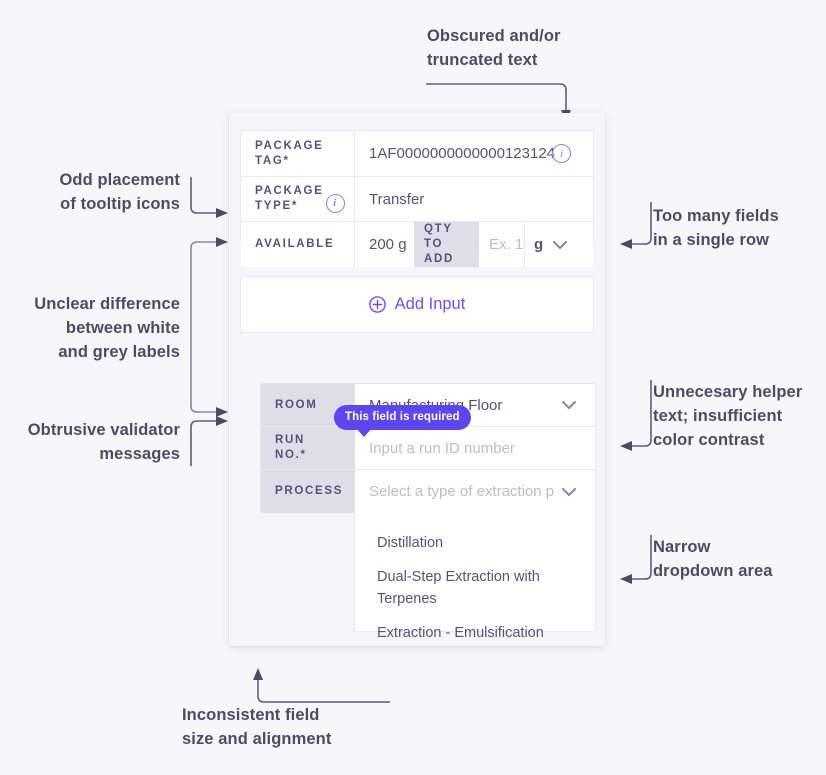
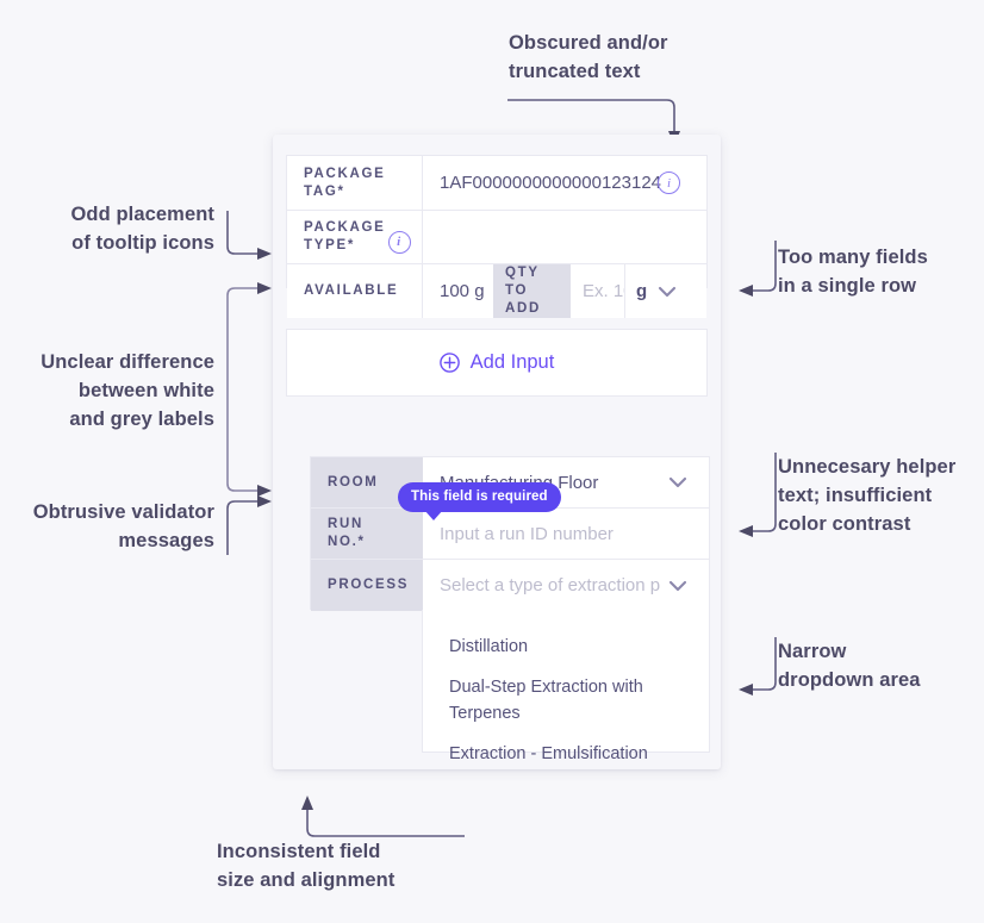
  Obscured and/or
  truncated text
  Odd placement
  of tooltip icons
  Unclear difference
  between white
  and grey labels
  Obtrusive validator
  messages
  Too many fields
  in a single row
  Unnecesary helper
  text; insufficient
  color contrast
  Narrow
  dropdown area
  Inconsistent field
  size and alignment
  PACKAGE TAG*
  1AF0000000000000123124
  i
  PACKAGE TYPE*
  i
- Transfer
  AVAILABLE
- 200 g
+ 100 g
  QTY TO ADD
  Ex. 1
  g
  Add Input
  ROOM
  RUN NO.*
  Input a run ID number
  PROCESS
  Select a type of extraction p
  This field is required
  Distillation
  Dual-Step Extraction with Terpenes
  Extraction - Emulsification
